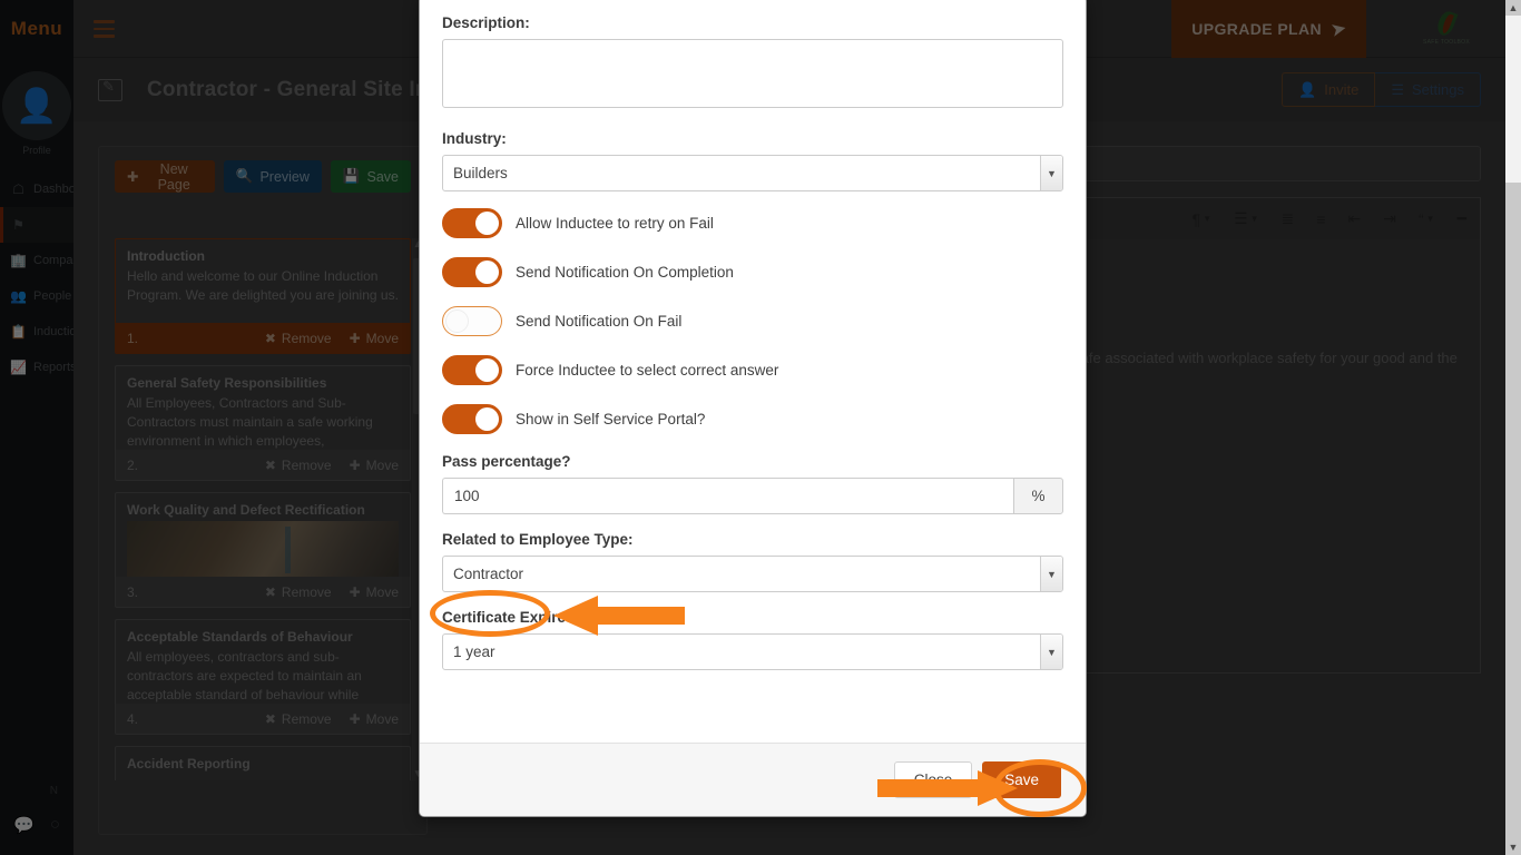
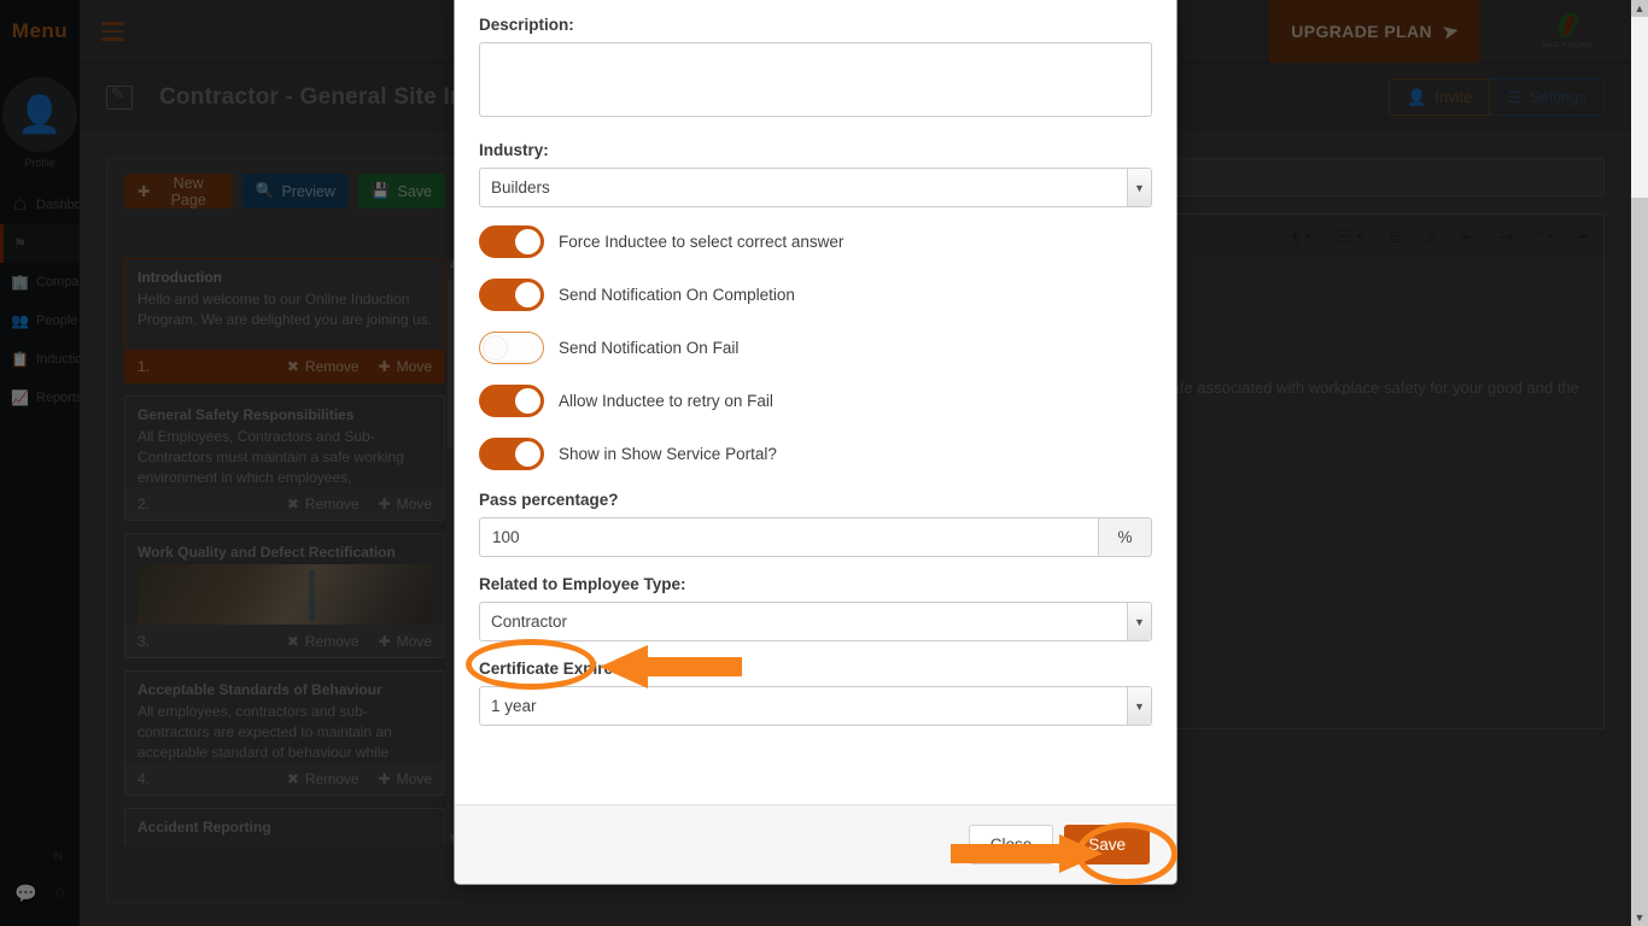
  Menu
  👤
  Profile
  ⚑
  🏢
  Compa
  👥
  People
  📋
  Inducti
  📈
  Report
  💬
  UPGRADE PLAN
  Contractor - General Site I
  👤
  Invite
  ☰
  Settings
  ✚
  New Page
  🔍
  Preview
  💾
  Save
  Introduction
  Hello and welcome to our Online Induction Program. We are delighted you are joining us.
  1.
  ✖
  Remove
  ✚
  Move
  General Safety Responsibilities
  All Employees, Contractors and Sub-Contractors must maintain a safe working environment in which employees,
  2.
  ✖
  Remove
  ✚
  Move
  Work Quality and Defect Rectification
  3.
  ✖
  Remove
  ✚
  Move
  Acceptable Standards of Behaviour
  All employees, contractors and sub-contractors are expected to maintain an acceptable standard of behaviour while
  4.
  ✖
  Remove
  ✚
  Move
  Accident Reporting
  Description:
  Industry:
  Builders
  ▼
- Allow Inductee to retry on Fail
+ Force Inductee to select correct answer
  Send Notification On Completion
  Send Notification On Fail
- Force Inductee to select correct answer
+ Allow Inductee to retry on Fail
- Show in Self Service Portal?
+ Show in Show Service Portal?
  Pass percentage?
  100
  %
  Related to Employee Type:
  Contractor
  ▼
  Certificate Expir
  1 year
  ▼
  Save
  ▲
  ▼
